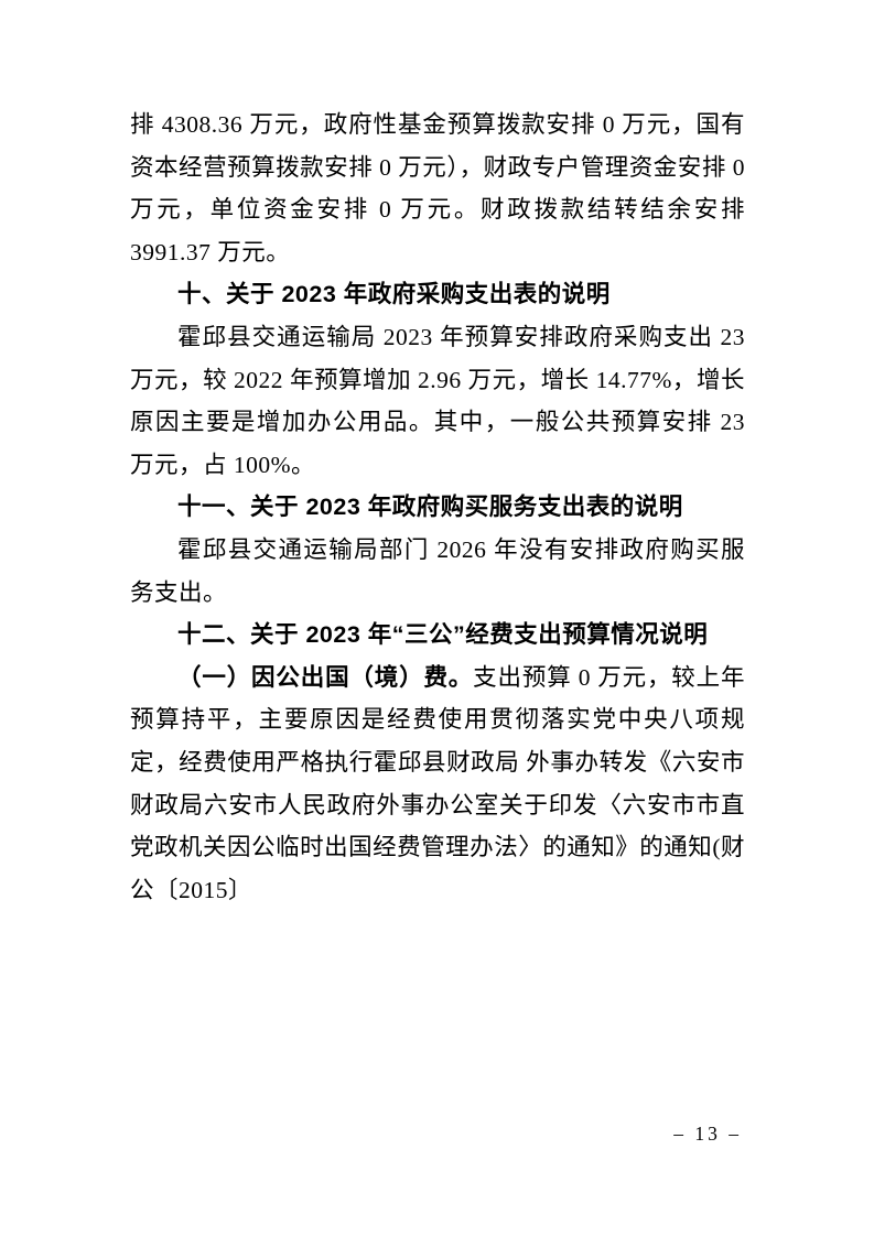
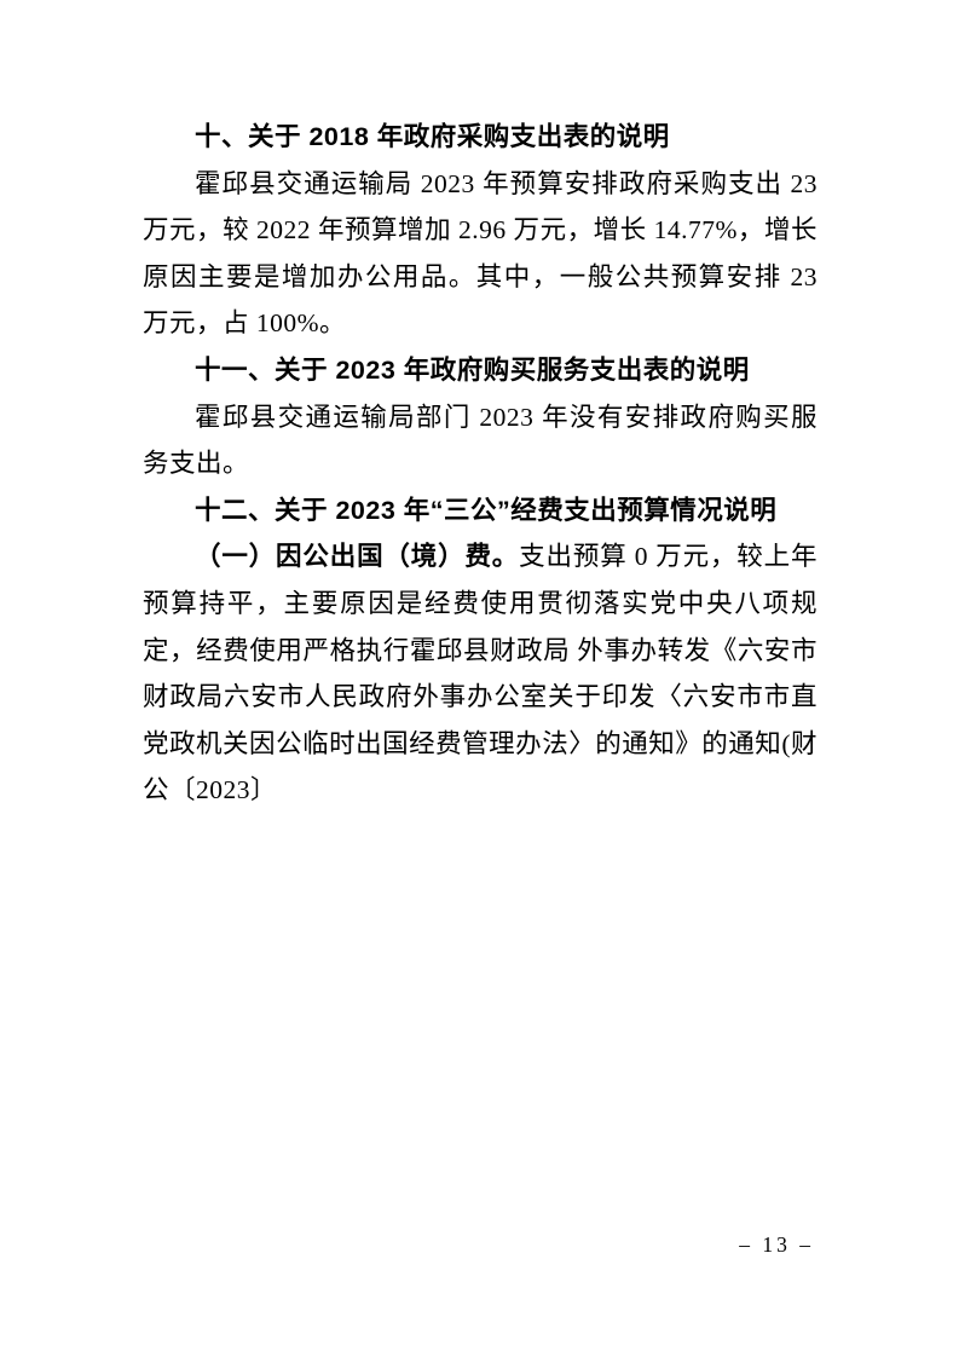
- 排 4308.36 万元，政府性基金预算拨款安排 0 万元，国有资本经营预算拨款安排 0 万元），财政专户管理资金安排 0 万元，单位资金安排 0 万元。财政拨款结转结余安排 3991.37 万元。
- 十、关于 2023 年政府采购支出表的说明
+ 十、关于 2018 年政府采购支出表的说明
  霍邱县交通运输局 2023 年预算安排政府采购支出 23 万元，较 2022 年预算增加 2.96 万元，增长 14.77%，增长原因主要是增加办公用品。其中，一般公共预算安排 23 万元，占 100%。
  十一、关于 2023 年政府购买服务支出表的说明
- 霍邱县交通运输局部门 2026 年没有安排政府购买服务支出。
+ 霍邱县交通运输局部门 2023 年没有安排政府购买服务支出。
  十二、关于 2023 年“三公”经费支出预算情况说明
- （一）因公出国（境）费。支出预算 0 万元，较上年预算持平，主要原因是经费使用贯彻落实党中央八项规定，经费使用严格执行霍邱县财政局 外事办转发《六安市财政局六安市人民政府外事办公室关于印发〈六安市市直党政机关因公临时出国经费管理办法〉的通知》的通知(财公〔2015〕
+ （一）因公出国（境）费。支出预算 0 万元，较上年预算持平，主要原因是经费使用贯彻落实党中央八项规定，经费使用严格执行霍邱县财政局 外事办转发《六安市财政局六安市人民政府外事办公室关于印发〈六安市市直党政机关因公临时出国经费管理办法〉的通知》的通知(财公〔2023〕
  – 13 –
